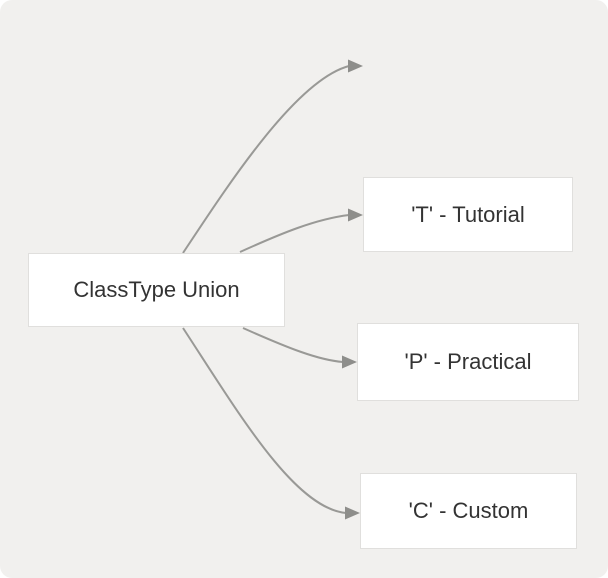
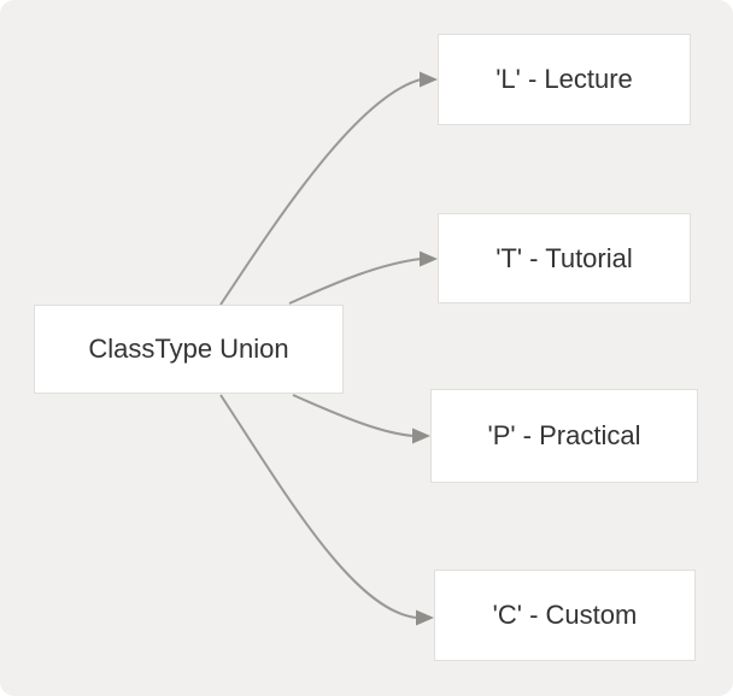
  ClassType Union
+ 'L' - Lecture
  'T' - Tutorial
  'P' - Practical
  'C' - Custom
